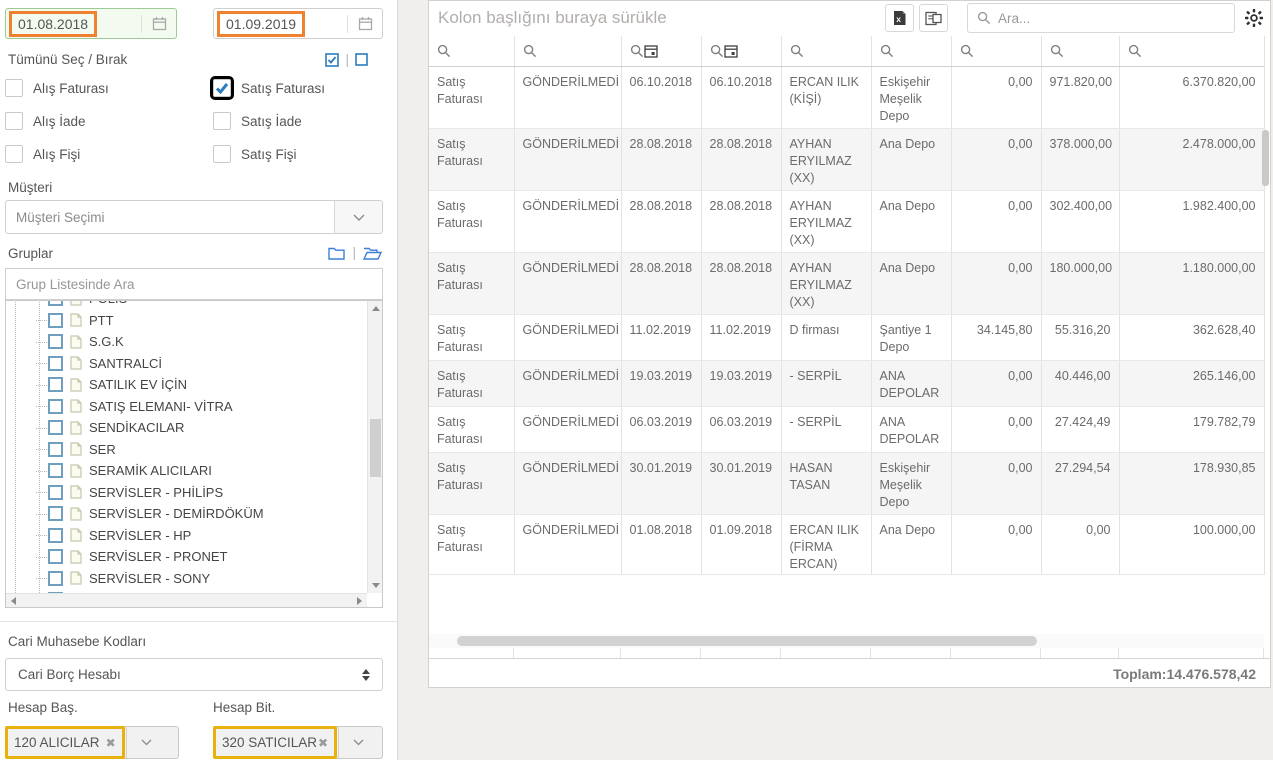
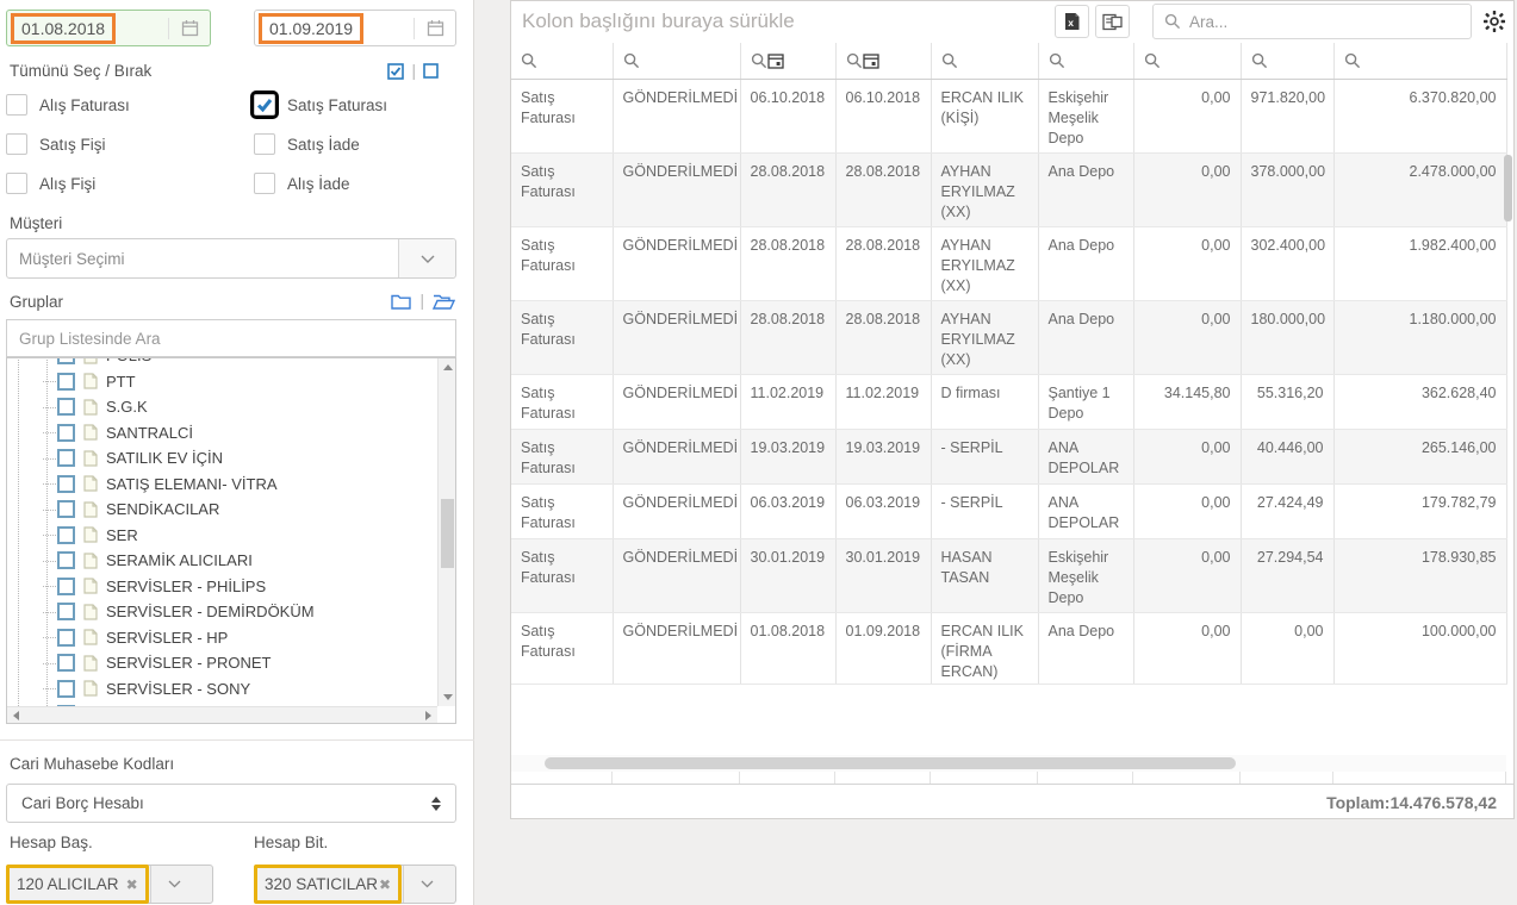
  01.08.2018
  01.09.2019
  Tümünü Seç / Bırak
  |
  Alış Faturası
  Satış Faturası
- Alış İade
+ Satış Fişi
  Satış İade
  Alış Fişi
- Satış Fişi
+ Alış İade
  Müşteri
  Müşteri Seçimi
  Gruplar
  |
  Grup Listesinde Ara
  PTT
  S.G.K
  SANTRALCİ
  SATILIK EV İÇİN
  SATIŞ ELEMANI- VİTRA
  SENDİKACILAR
  SER
  SERAMİK ALICILARI
  SERVİSLER - PHİLİPS
  SERVİSLER - DEMİRDÖKÜM
  SERVİSLER - HP
  SERVİSLER - PRONET
  SERVİSLER - SONY
  Cari Muhasebe Kodları
  Cari Borç Hesabı
  Hesap Baş.
  Hesap Bit.
  120 ALICILAR
  ✖
  320 SATICILAR
  ✖
  Kolon başlığını buraya sürükle
  x
  Ara...
  Satış Faturası	GÖNDERİLMEDİ	06.10.2018	06.10.2018	ERCAN ILIK (KİŞİ)	Eskişehir Meşelik Depo	0,00	971.820,00	6.370.820,00
  Satış Faturası	GÖNDERİLMEDİ	28.08.2018	28.08.2018	AYHAN ERYILMAZ (XX)	Ana Depo	0,00	378.000,00	2.478.000,00
  Satış Faturası	GÖNDERİLMEDİ	28.08.2018	28.08.2018	AYHAN ERYILMAZ (XX)	Ana Depo	0,00	302.400,00	1.982.400,00
  Satış Faturası	GÖNDERİLMEDİ	28.08.2018	28.08.2018	AYHAN ERYILMAZ (XX)	Ana Depo	0,00	180.000,00	1.180.000,00
  Satış Faturası	GÖNDERİLMEDİ	11.02.2019	11.02.2019	D firması	Şantiye 1 Depo	34.145,80	55.316,20	362.628,40
  Satış Faturası	GÖNDERİLMEDİ	19.03.2019	19.03.2019	- SERPİL	ANA DEPOLAR	0,00	40.446,00	265.146,00
  Satış Faturası	GÖNDERİLMEDİ	06.03.2019	06.03.2019	- SERPİL	ANA DEPOLAR	0,00	27.424,49	179.782,79
  Satış Faturası	GÖNDERİLMEDİ	30.01.2019	30.01.2019	HASAN TASAN	Eskişehir Meşelik Depo	0,00	27.294,54	178.930,85
  Satış Faturası	GÖNDERİLMEDİ	01.08.2018	01.09.2018	ERCAN ILIK (FİRMA ERCAN)	Ana Depo	0,00	0,00	100.000,00
  Toplam:14.476.578,42
